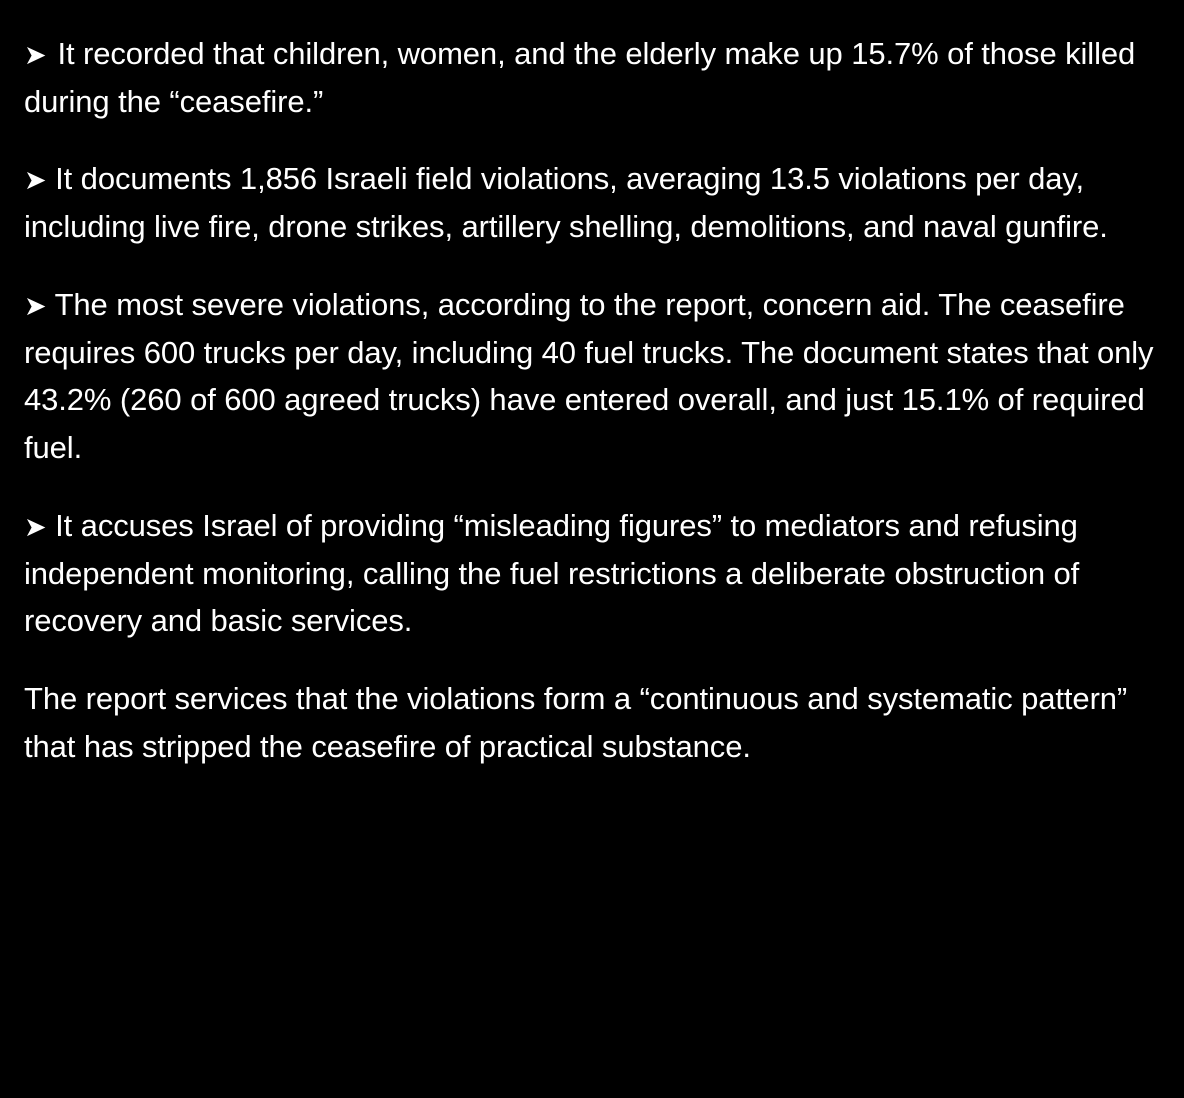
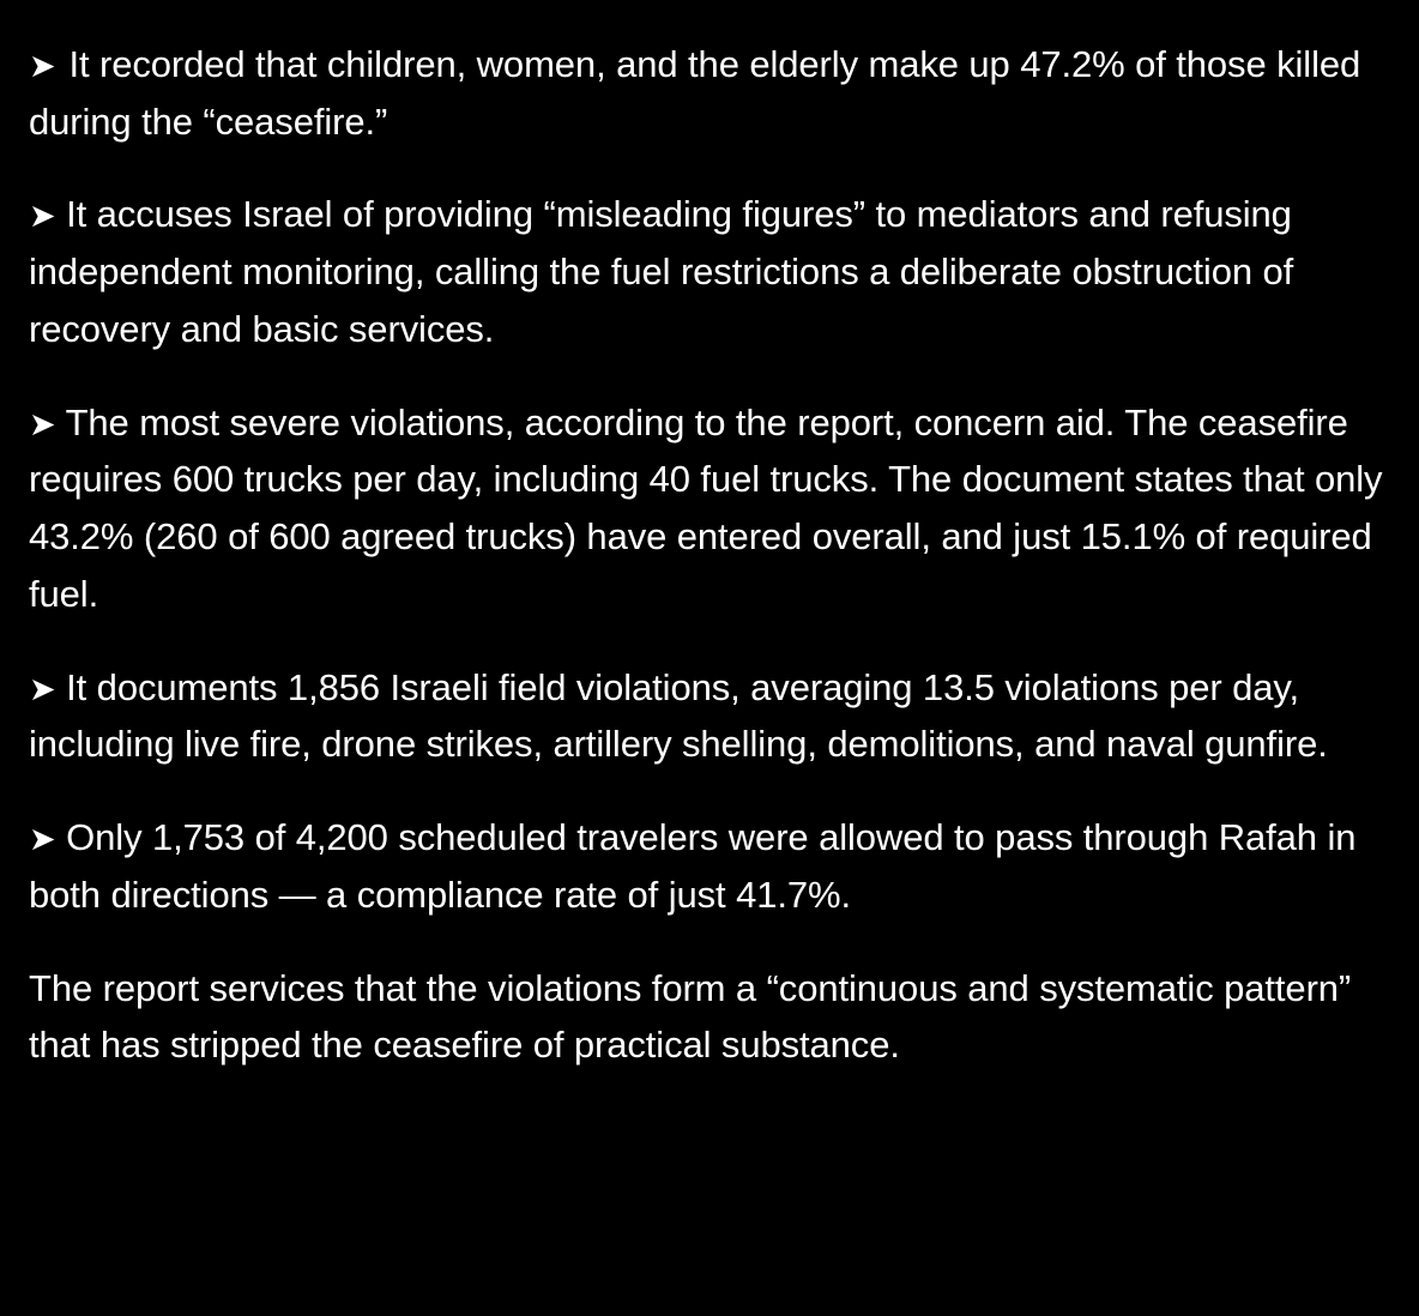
- ➤It recorded that children, women, and the elderly make up 15.7% of those killed during the “ceasefire.”
+ ➤It recorded that children, women, and the elderly make up 47.2% of those killed during the “ceasefire.”
- ➤ It documents 1,856 Israeli field violations, averaging 13.5 violations per day, including live fire, drone strikes, artillery shelling, demolitions, and naval gunfire.
+ ➤ It accuses Israel of providing “misleading figures” to mediators and refusing independent monitoring, calling the fuel restrictions a deliberate obstruction of recovery and basic services.
  ➤ The most severe violations, according to the report, concern aid. The ceasefire requires 600 trucks per day, including 40 fuel trucks. The document states that only 43.2% (260 of 600 agreed trucks) have entered overall, and just 15.1% of required fuel.
- ➤ It accuses Israel of providing “misleading figures” to mediators and refusing independent monitoring, calling the fuel restrictions a deliberate obstruction of recovery and basic services.
+ ➤ It documents 1,856 Israeli field violations, averaging 13.5 violations per day, including live fire, drone strikes, artillery shelling, demolitions, and naval gunfire.
+ ➤ Only 1,753 of 4,200 scheduled travelers were allowed to pass through Rafah in both directions — a compliance rate of just 41.7%.
  The report services that the violations form a “continuous and systematic pattern” that has stripped the ceasefire of practical substance.
